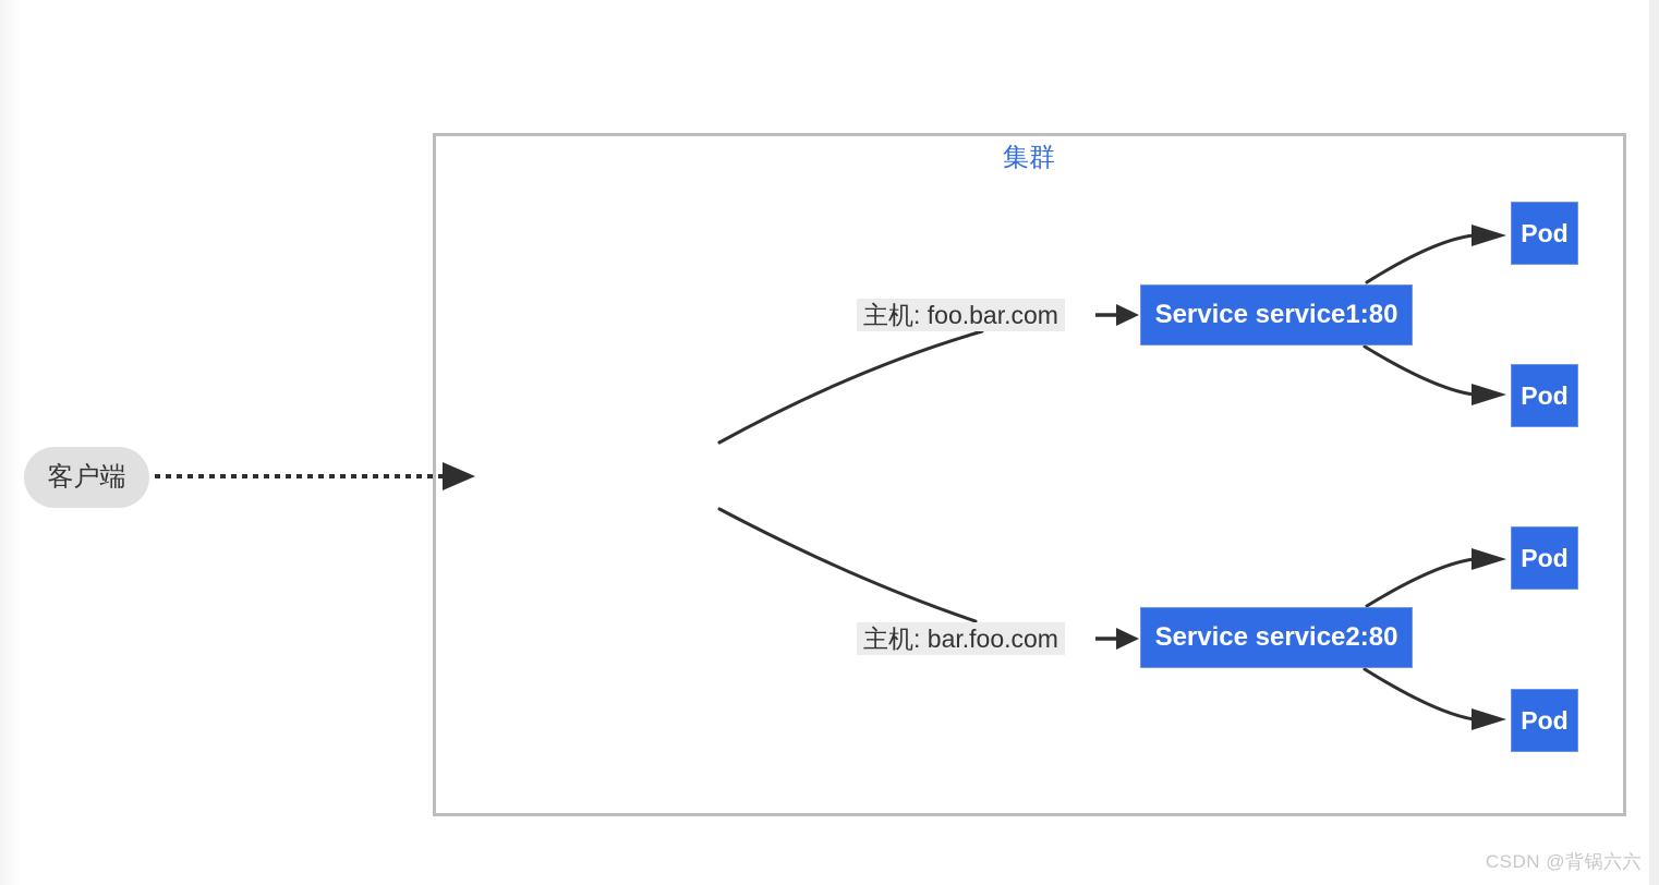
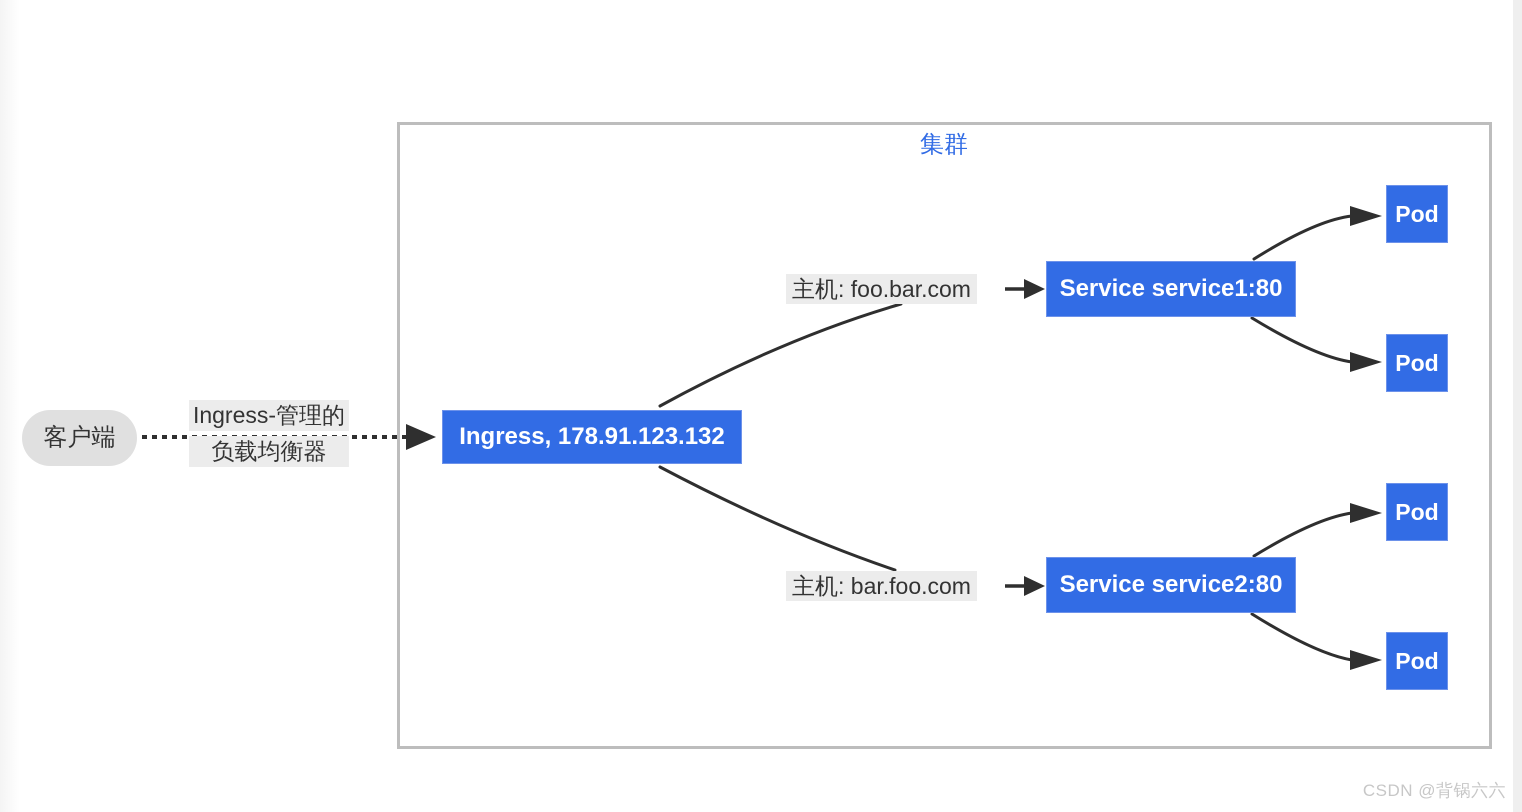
  集群
  客户端
+ Ingress-管理的
+ 负载均衡器
+ Ingress, 178.91.123.132
  主机: foo.bar.com
  Service service1:80
  主机: bar.foo.com
  Service service2:80
  Pod
  Pod
  Pod
  Pod
  CSDN @背锅六六
